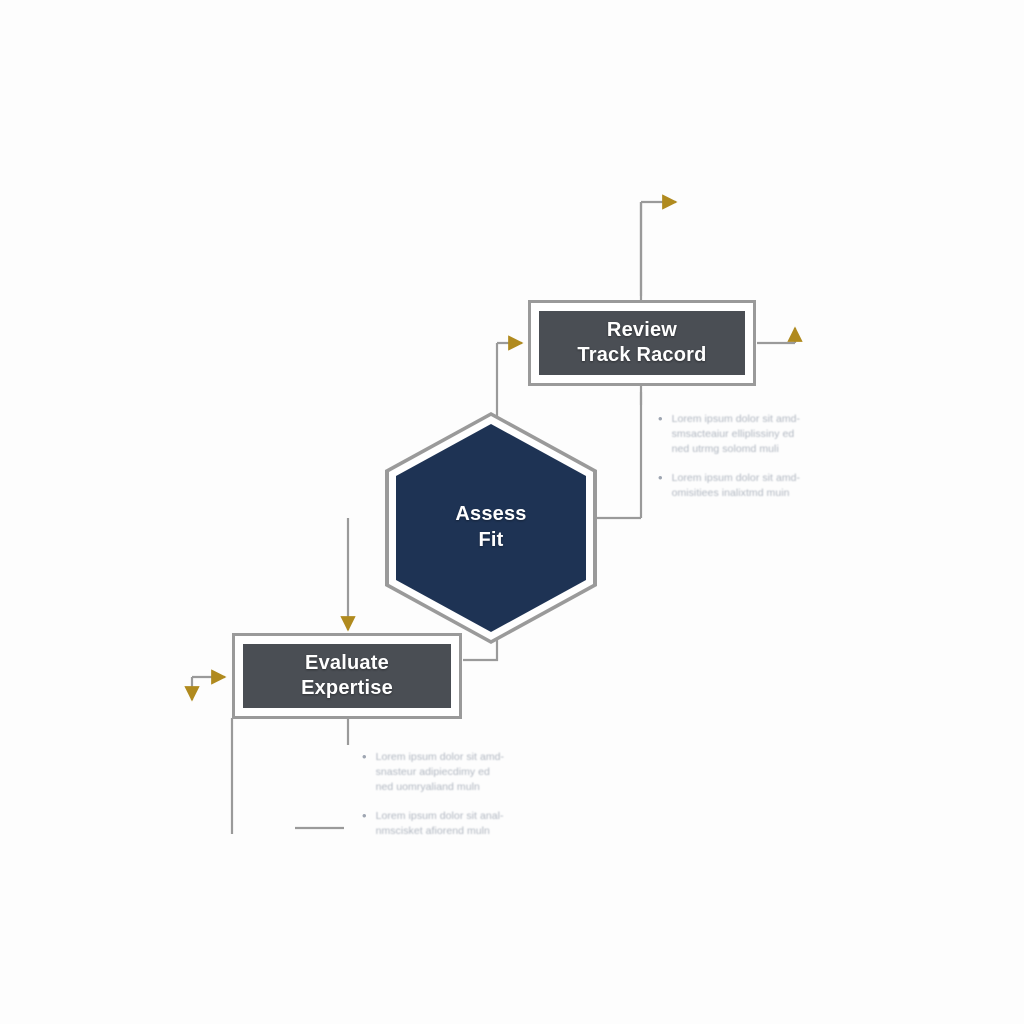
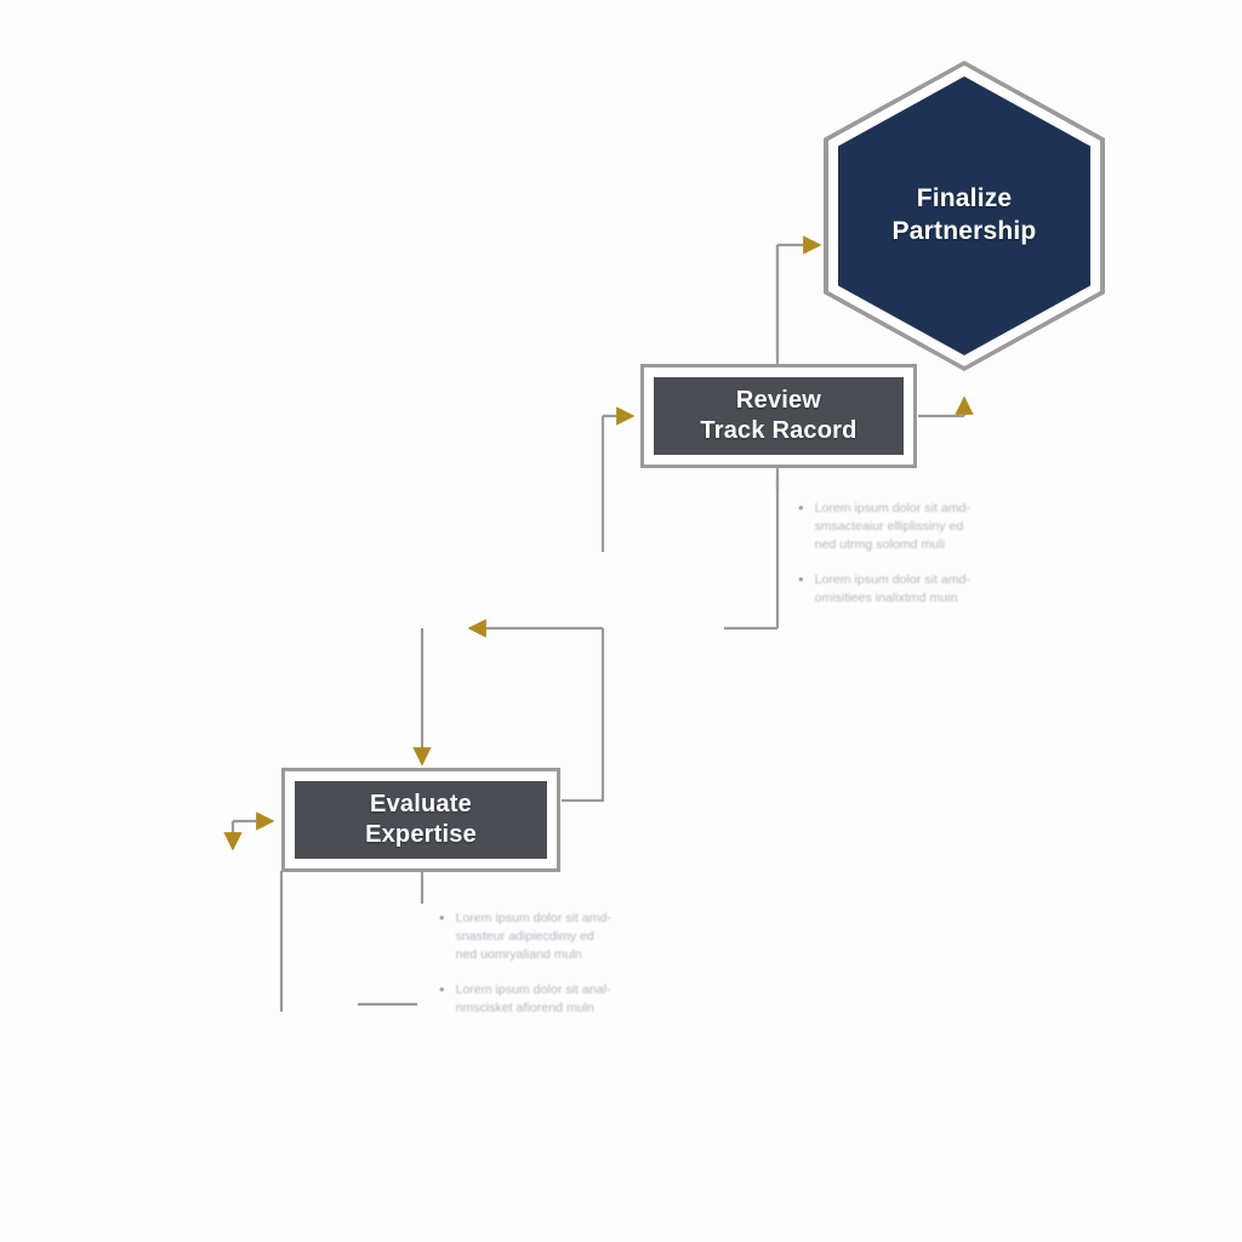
+ Finalize
+ Partnership
  Review
  Track Racord
  •
  Lorem ipsum dolor sit amd-
  smsacteaiur elliplissiny ed
  ned utrmg solomd muli
  •
  Lorem ipsum dolor sit amd-
  omisitiees inalixtmd muin
- Assess
- Fit
  Evaluate
  Expertise
  •
  Lorem ipsum dolor sit amd-
  snasteur adipiecdimy ed
  ned uomryaliand muln
  •
  Lorem ipsum dolor sit anal-
  nmscisket afiorend muln
